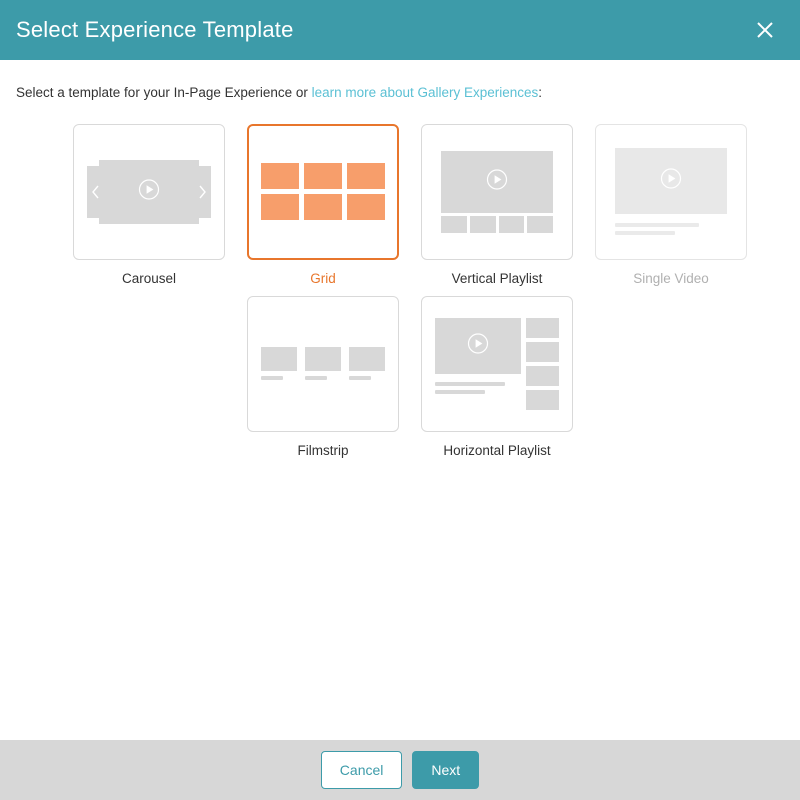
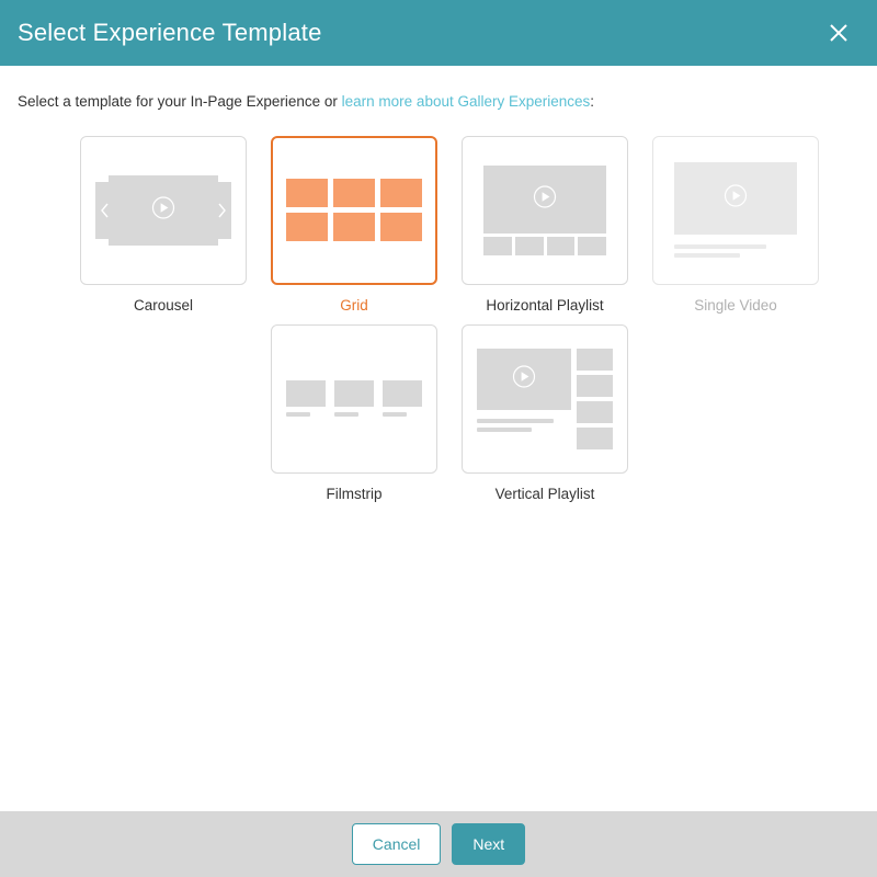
  Select Experience Template
  Select a template for your In-Page Experience or learn more about Gallery Experiences:
  Carousel
  Grid
- Vertical Playlist
+ Horizontal Playlist
  Single Video
  Filmstrip
- Horizontal Playlist
+ Vertical Playlist
  Cancel
  Next
